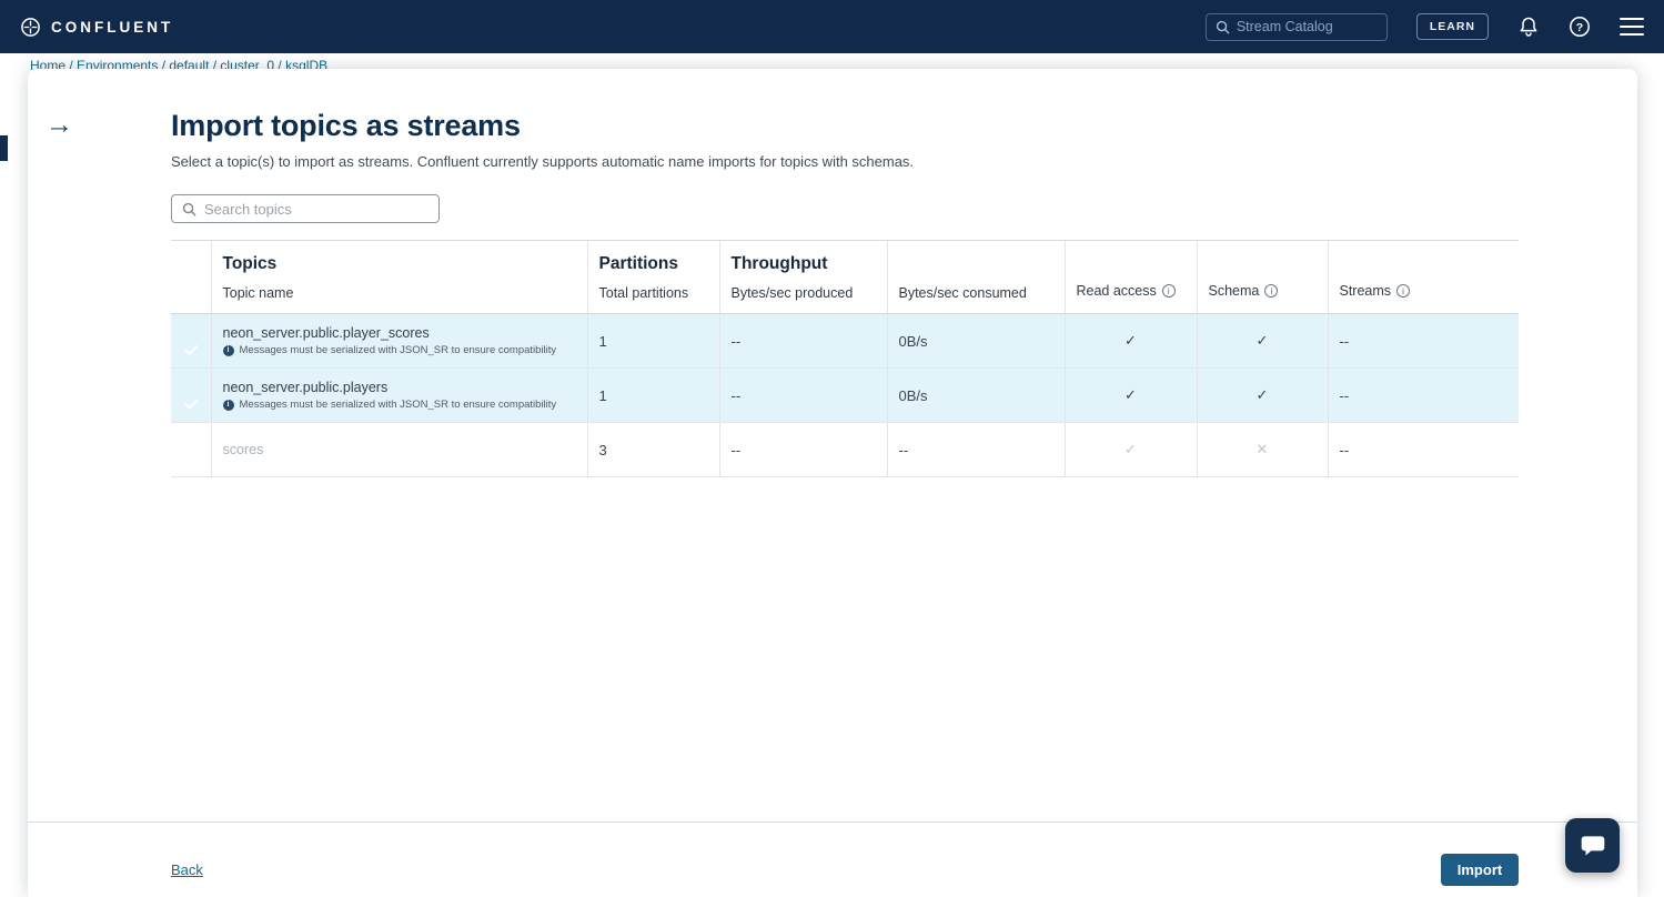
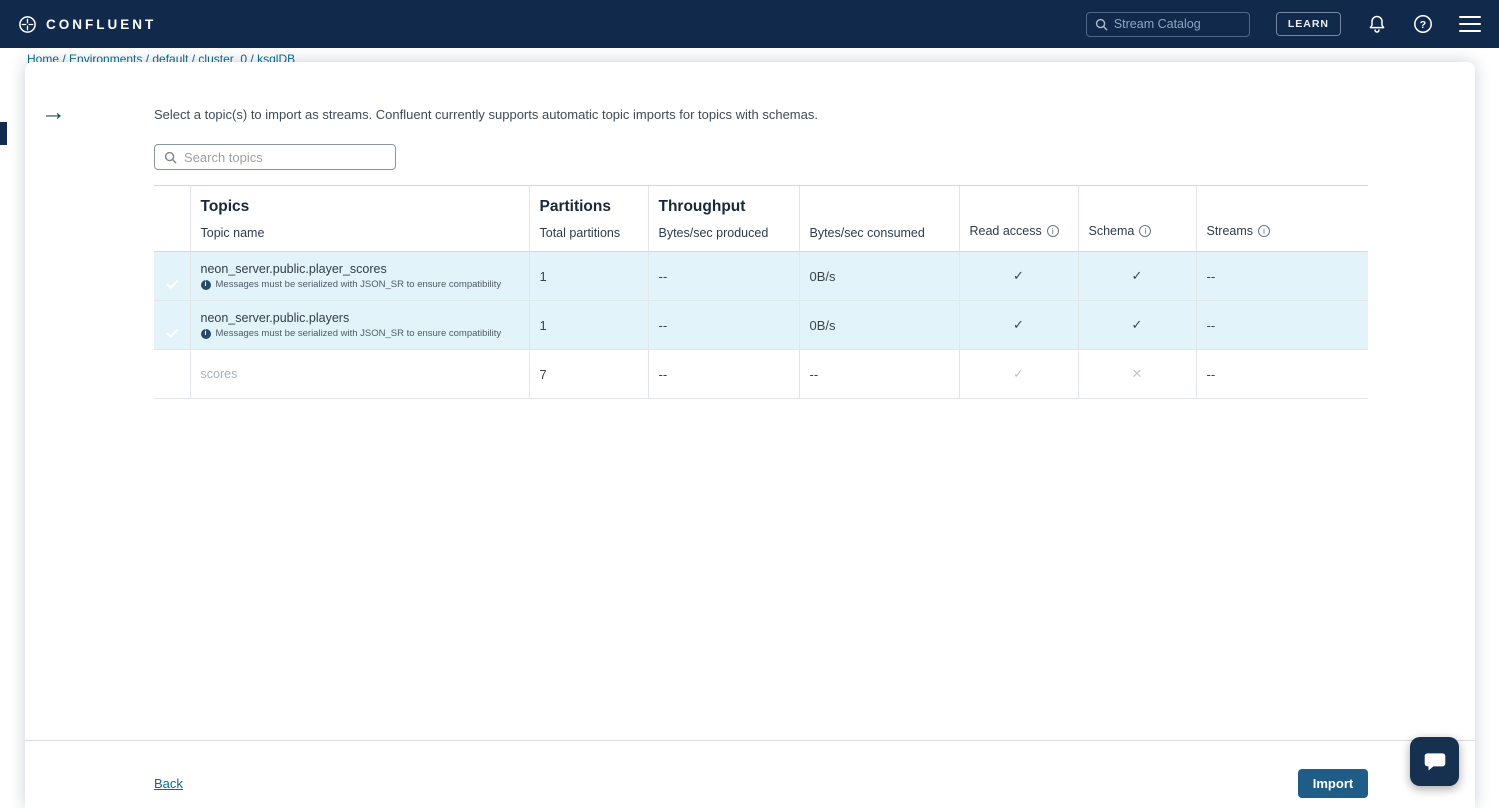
  CONFLUENT
  Stream Catalog
  LEARN
  ?
  Home / Environments / default / cluster_0 / ksqlDB
  →
- Import topics as streams
- Select a topic(s) to import as streams. Confluent currently supports automatic name imports for topics with schemas.
+ Select a topic(s) to import as streams. Confluent currently supports automatic topic imports for topics with schemas.
  Search topics
  	Topics Topic name	Partitions Total partitions	Throughput Bytes/sec produced	Bytes/sec consumed	Read access i	Schema i	Streams i
  	neon_server.public.player_scores Messages must be serialized with JSON_SR to ensure compatibility	1	--	0B/s	✓	✓	--
  	neon_server.public.players Messages must be serialized with JSON_SR to ensure compatibility	1	--	0B/s	✓	✓	--
- 	scores	3	--	--	✓	✕	--
+ 	scores	7	--	--	✓	✕	--
  Back
  Import
